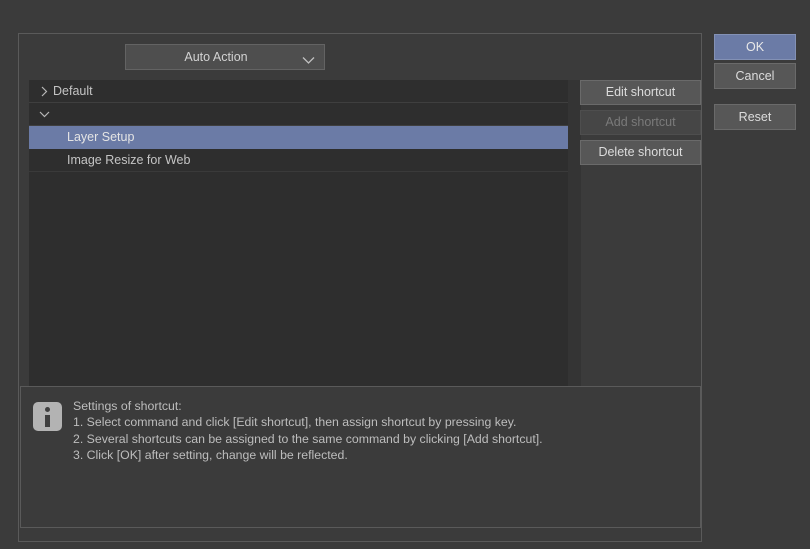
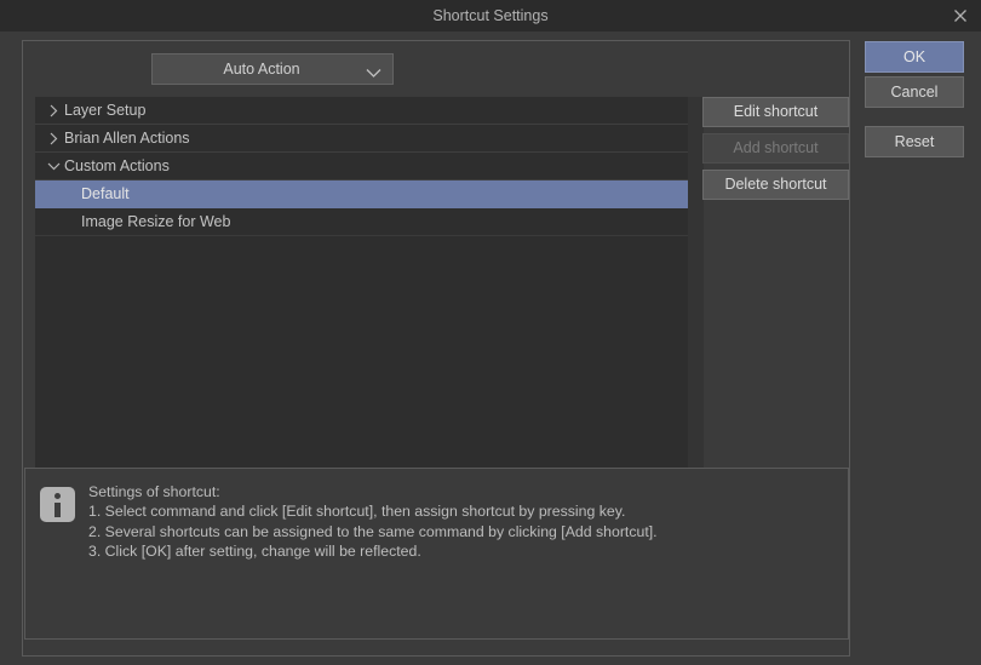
+ Shortcut Settings
  Auto Action
- Default
+ Layer Setup
+ Brian Allen Actions
+ Custom Actions
- Layer Setup
+ Default
  Image Resize for Web
  Edit shortcut
  Add shortcut
  Delete shortcut
  Settings of shortcut:
  1. Select command and click [Edit shortcut], then assign shortcut by pressing key.
  2. Several shortcuts can be assigned to the same command by clicking [Add shortcut].
  3. Click [OK] after setting, change will be reflected.
  OK
  Cancel
  Reset
